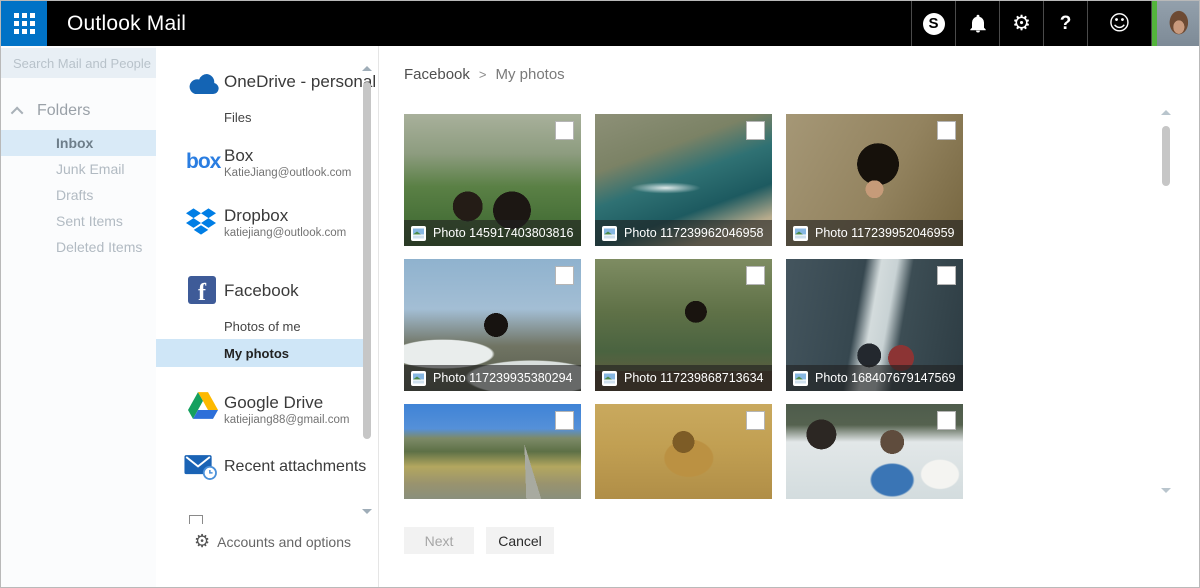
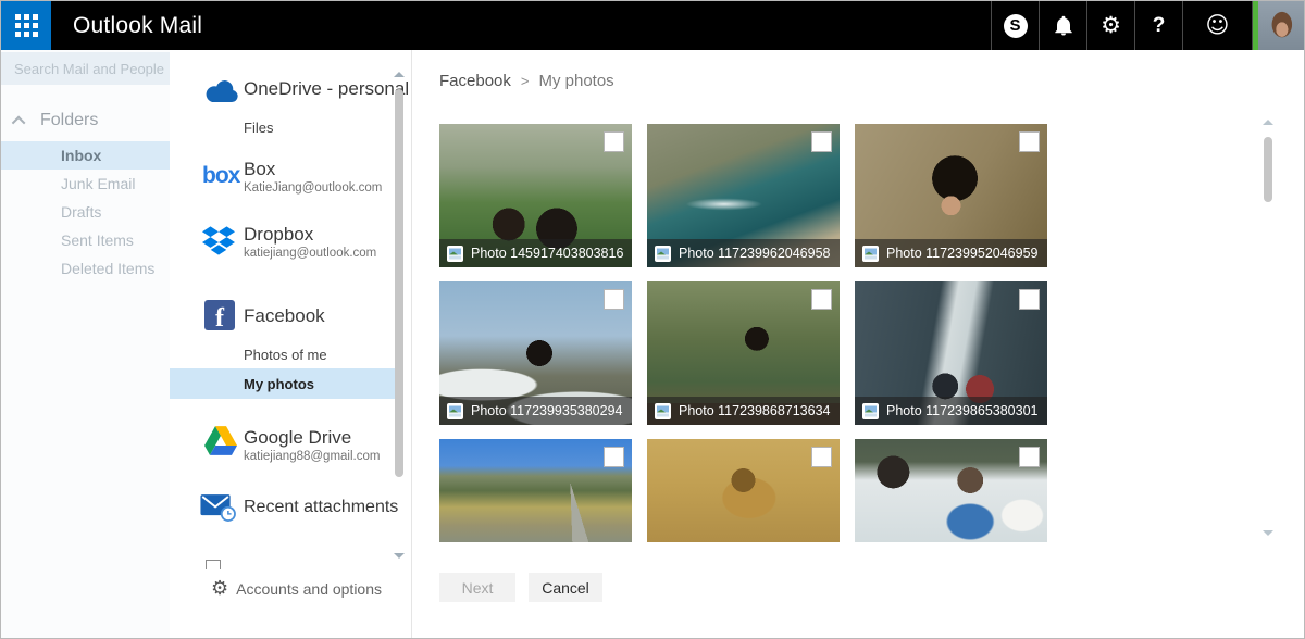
  Outlook Mail
  S
  ⚙
  ?
  ☺
  Search Mail and People
  Folders
  Inbox
  Junk Email
  Drafts
  Sent Items
  Deleted Items
  OneDrive - personl
  Files
  box
  Box
  KatieJiang@outlook.com
  Dropbox
  katiejiang@outlook.com
  f
  Facebook
  Photos of me
  My photos
  Google Drive
  katiejiang88@gmail.com
  Recent attachments
  ⚙
  Accounts and options
  Facebook
  >
  My photos
  Photo 145917403803816
  Photo 117239962046958
  Photo 117239952046959
  Photo 117239935380294
  Photo 117239868713634
- Photo 168407679147569
+ Photo 117239865380301
  Next
  Cancel
